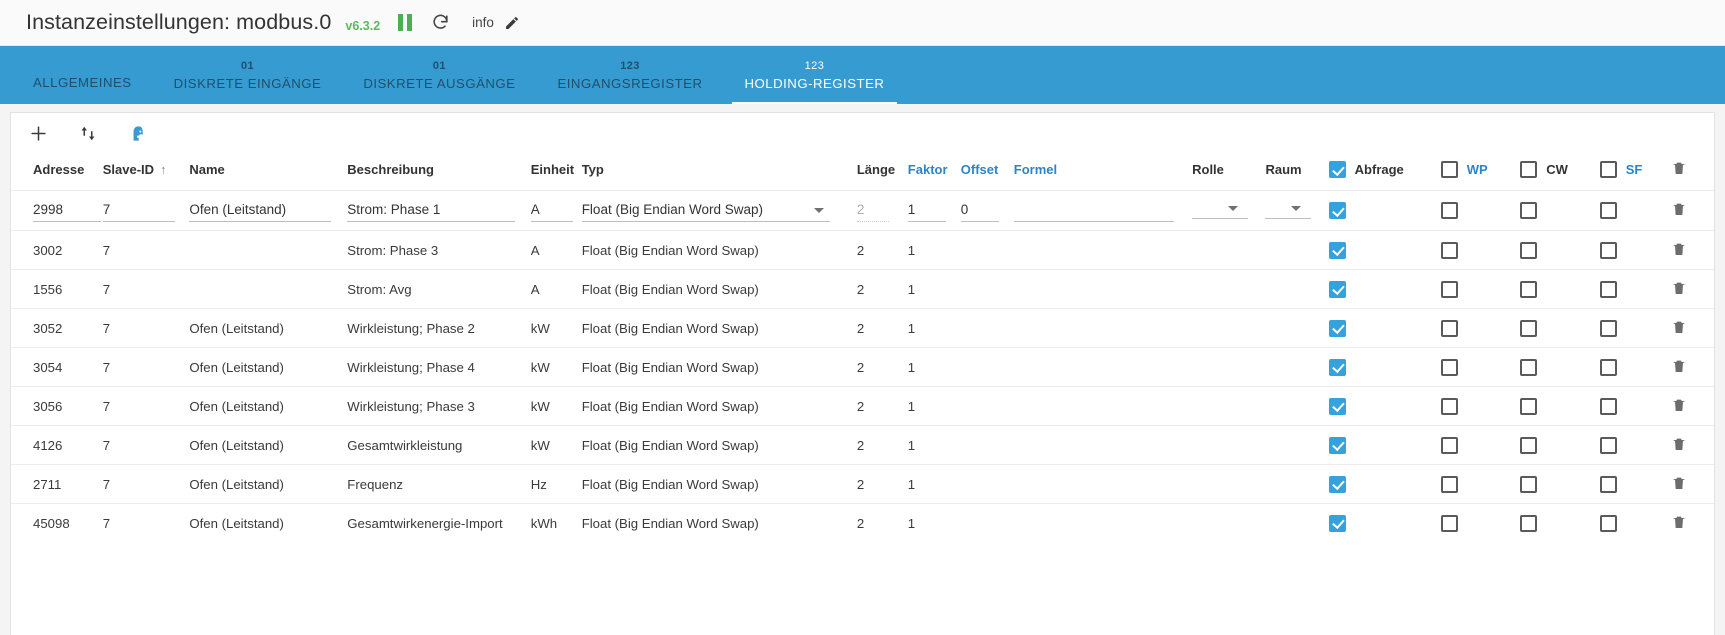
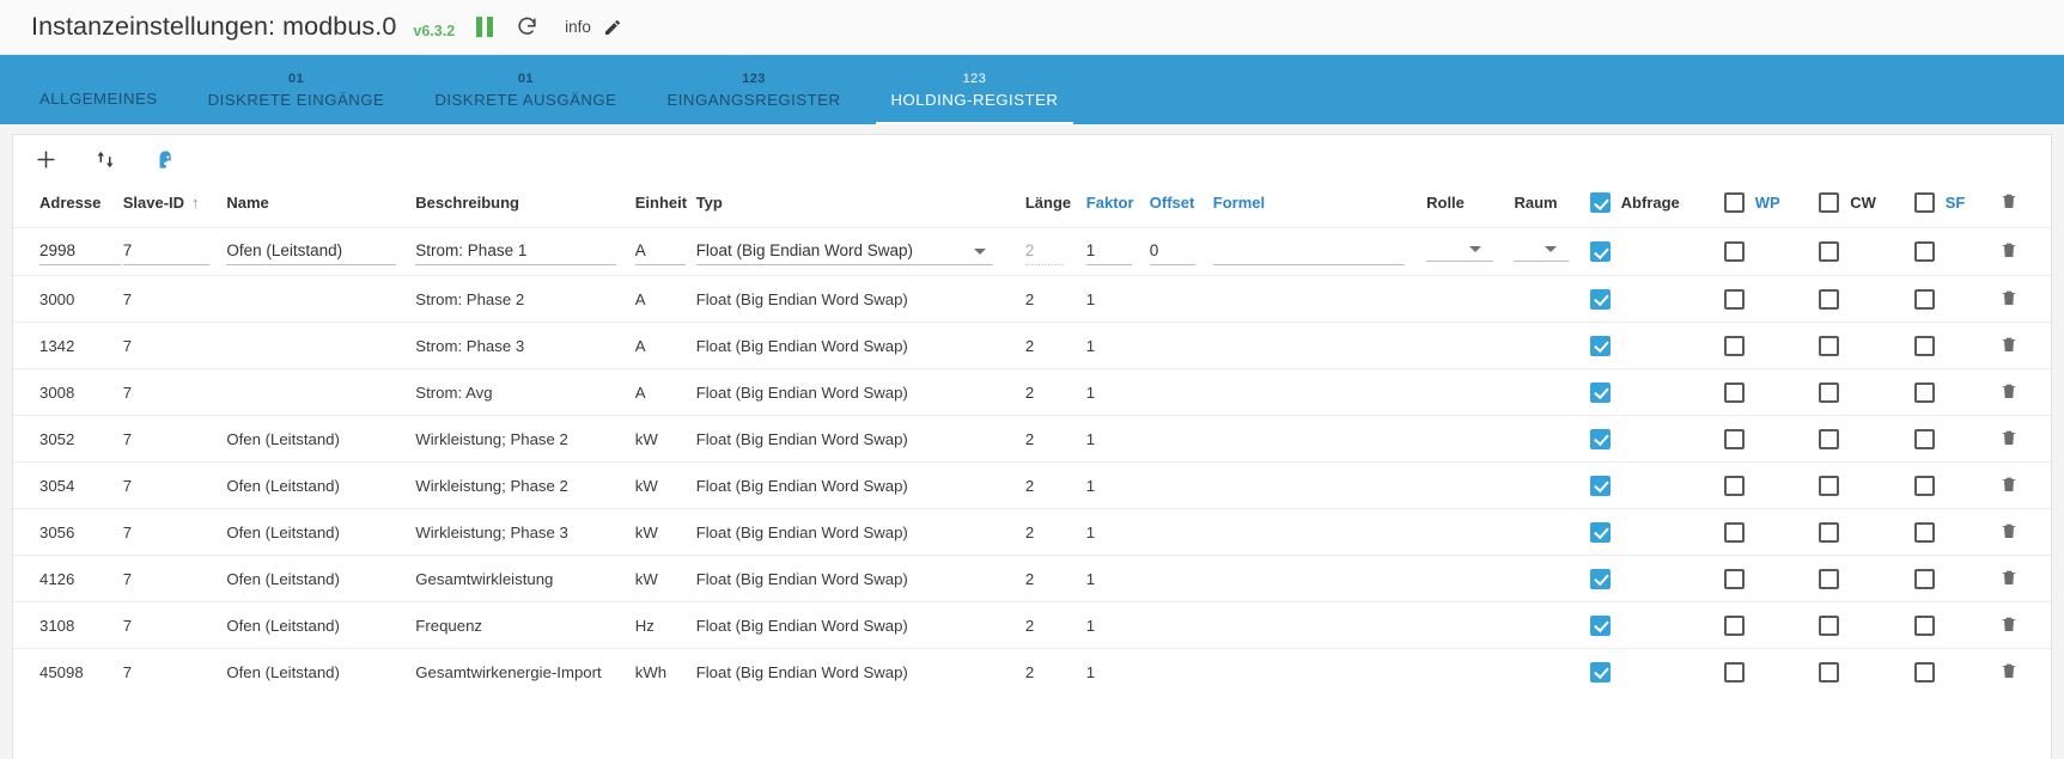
  Instanzeinstellungen: modbus.0
  v6.3.2
  info
  ALLGEMEINES
  01
  DISKRETE EINGÄNGE
  01
  DISKRETE AUSGÄNGE
  123
  EINGANGSREGISTER
  123
  HOLDING-REGISTER
  Adresse	Slave-ID ↑	Name	Beschreibung	Einheit	Typ	Länge	Faktor	Offset	Formel	Rolle	Raum	Abfrage	WP	CW	SF
  2998	7	Ofen (Leitstand)	Strom: Phase 1	A	Float (Big Endian Word Swap)	2	1	0
+ 3000	7		Strom: Phase 2	A	Float (Big Endian Word Swap)	2	1
- 3002	7		Strom: Phase 3	A	Float (Big Endian Word Swap)	2	1
+ 1342	7		Strom: Phase 3	A	Float (Big Endian Word Swap)	2	1
- 1556	7		Strom: Avg	A	Float (Big Endian Word Swap)	2	1
+ 3008	7		Strom: Avg	A	Float (Big Endian Word Swap)	2	1
  3052	7	Ofen (Leitstand)	Wirkleistung; Phase 2	kW	Float (Big Endian Word Swap)	2	1
- 3054	7	Ofen (Leitstand)	Wirkleistung; Phase 4	kW	Float (Big Endian Word Swap)	2	1
+ 3054	7	Ofen (Leitstand)	Wirkleistung; Phase 2	kW	Float (Big Endian Word Swap)	2	1
  3056	7	Ofen (Leitstand)	Wirkleistung; Phase 3	kW	Float (Big Endian Word Swap)	2	1
  4126	7	Ofen (Leitstand)	Gesamtwirkleistung	kW	Float (Big Endian Word Swap)	2	1
- 2711	7	Ofen (Leitstand)	Frequenz	Hz	Float (Big Endian Word Swap)	2	1
+ 3108	7	Ofen (Leitstand)	Frequenz	Hz	Float (Big Endian Word Swap)	2	1
  45098	7	Ofen (Leitstand)	Gesamtwirkenergie-Import	kWh	Float (Big Endian Word Swap)	2	1
